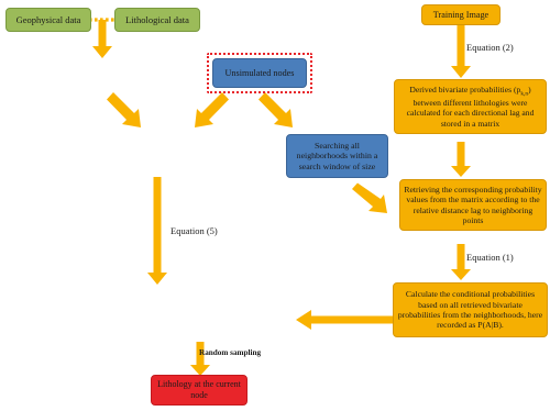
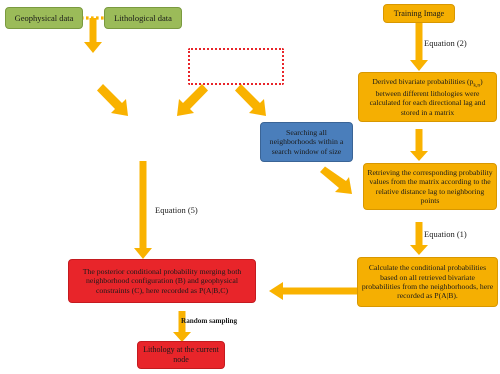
  Geophysical data
  Lithological data
- Unsimulated nodes
  Training Image
  Derived bivariate probabilities (p ) between different lithologies were calculated for each directional lag and stored in a matrix
  Searching all neighborhoods within a search window of size
  Retrieving the corresponding probability values from the matrix according to the relative distance lag to neighboring points
  Calculate the conditional probabilities based on all retrieved bivariate probabilities from the neighborhoods, here recorded as P(A|B).
+ The posterior conditional probability merging both neighborhood configuration (B) and geophysical constraints (C), here recorded as P(A|B,C)
  Lithology at the current node
  Equation (2)
  Equation (1)
  Equation (5)
  Random sampling
